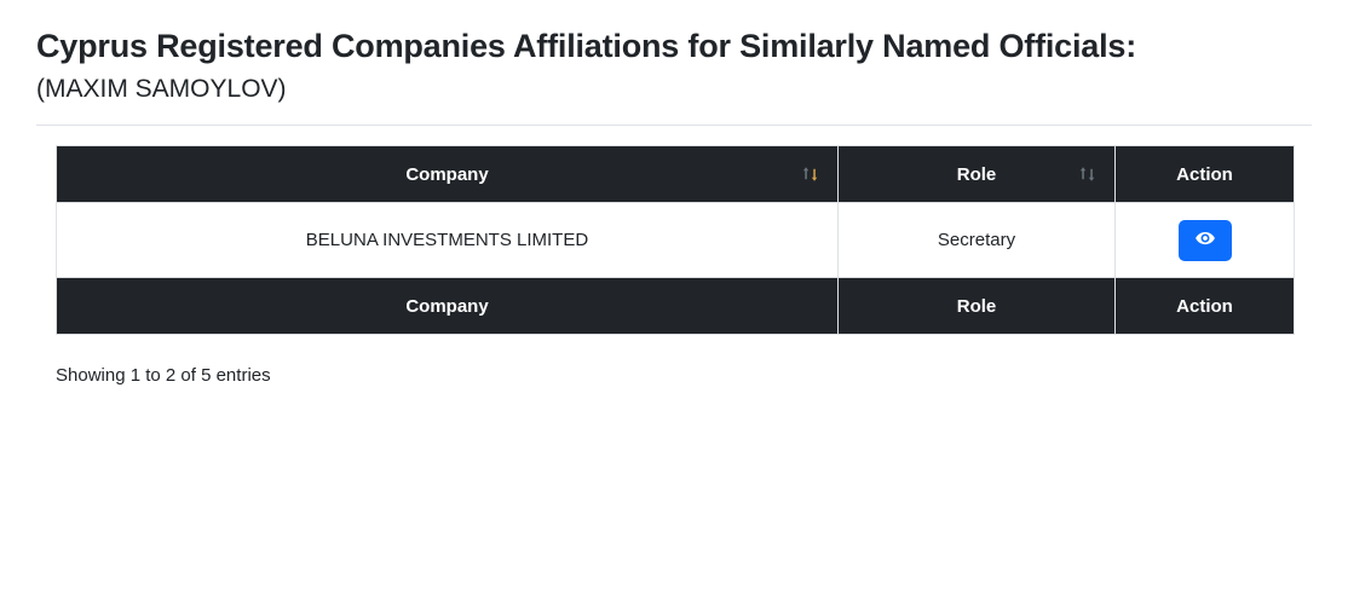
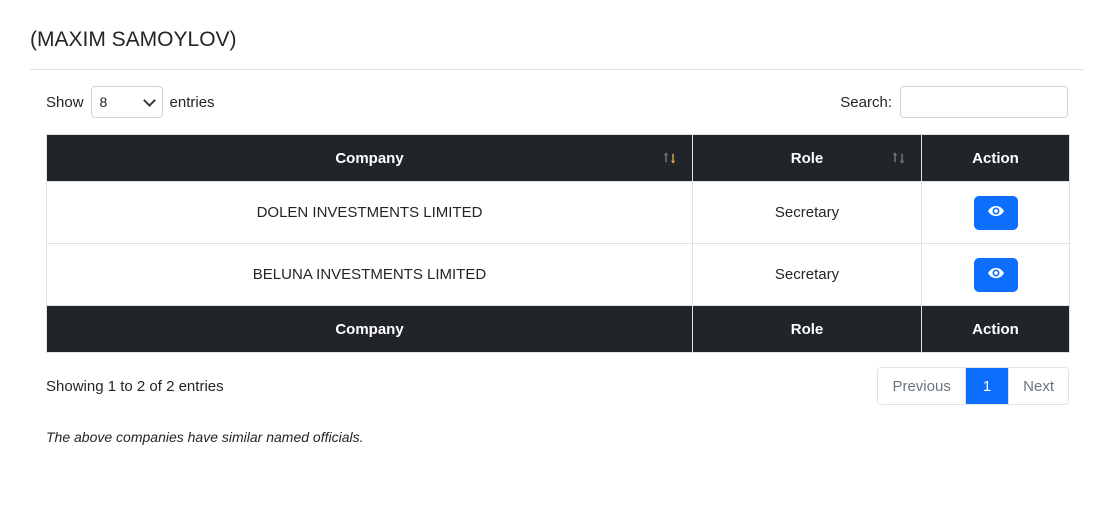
- Cyprus Registered Companies Affiliations for Similarly Named Officials:
  (MAXIM SAMOYLOV)
+ Show
+ 8
+ entries
+ Search:
  Company	Role	Action
+ DOLEN INVESTMENTS LIMITED	Secretary
  BELUNA INVESTMENTS LIMITED	Secretary
  Company	Role	Action
- Showing 1 to 2 of 5 entries
+ Showing 1 to 2 of 2 entries
+ Previous
+ 1
+ Next
+ The above companies have similar named officials.
